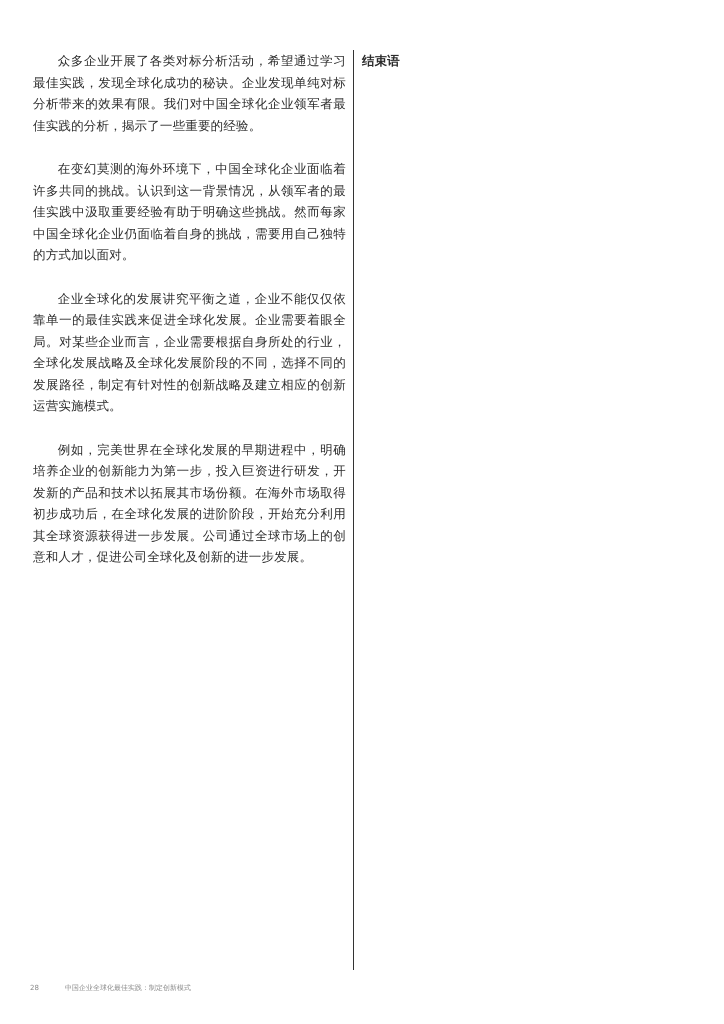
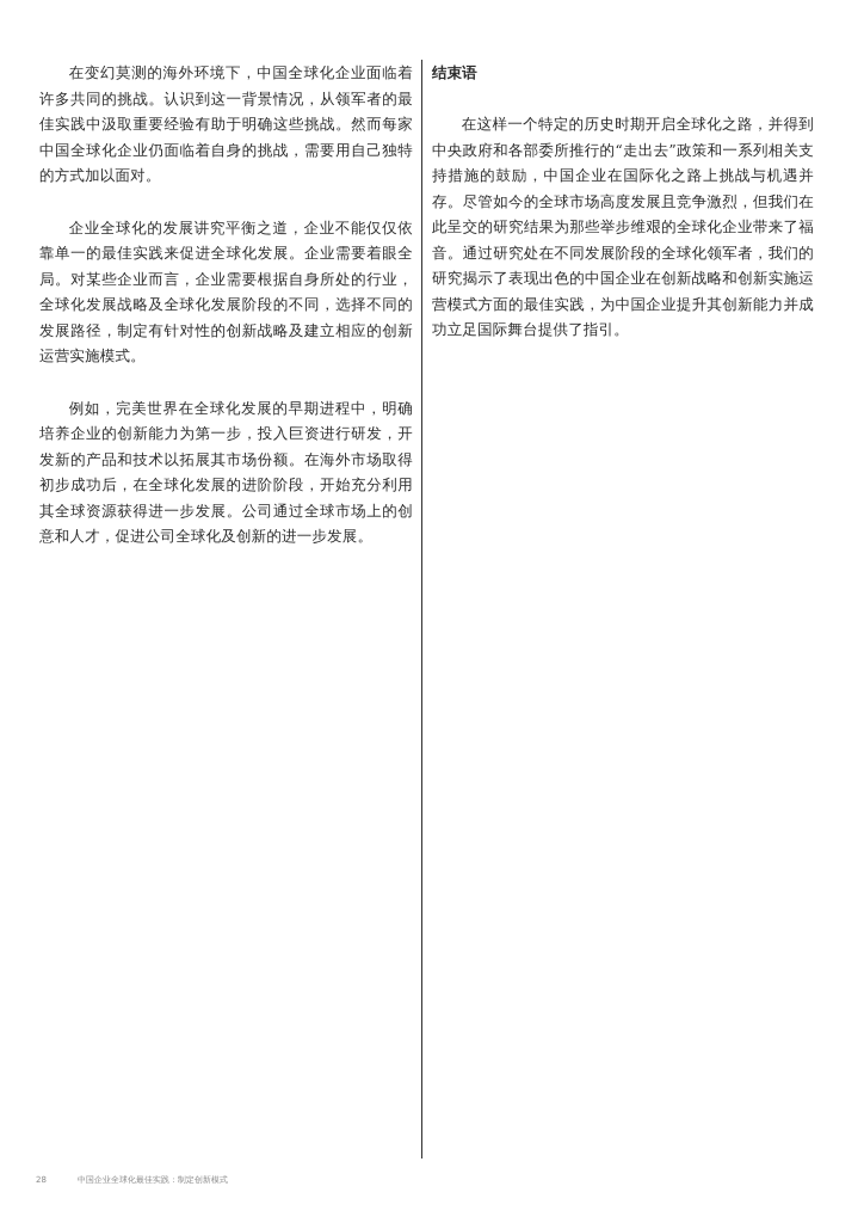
- 众多企业开展了各类对标分析活动，希望通过学习最佳实践，发现全球化成功的秘诀。企业发现单纯对标分析带来的效果有限。我们对中国全球化企业领军者最佳实践的分析，揭示了一些重要的经验。
  在变幻莫测的海外环境下，中国全球化企业面临着许多共同的挑战。认识到这一背景情况，从领军者的最佳实践中汲取重要经验有助于明确这些挑战。然而每家中国全球化企业仍面临着自身的挑战，需要用自己独特的方式加以面对。
  企业全球化的发展讲究平衡之道，企业不能仅仅依靠单一的最佳实践来促进全球化发展。企业需要着眼全局。对某些企业而言，企业需要根据自身所处的行业，全球化发展战略及全球化发展阶段的不同，选择不同的发展路径，制定有针对性的创新战略及建立相应的创新运营实施模式。
  例如，完美世界在全球化发展的早期进程中，明确培养企业的创新能力为第一步，投入巨资进行研发，开发新的产品和技术以拓展其市场份额。在海外市场取得初步成功后，在全球化发展的进阶阶段，开始充分利用其全球资源获得进一步发展。公司通过全球市场上的创意和人才，促进公司全球化及创新的进一步发展。
  结束语
+ 在这样一个特定的历史时期开启全球化之路，并得到中央政府和各部委所推行的“走出去”政策和一系列相关支持措施的鼓励，中国企业在国际化之路上挑战与机遇并存。尽管如今的全球市场高度发展且竞争激烈，但我们在此呈交的研究结果为那些举步维艰的全球化企业带来了福音。通过研究处在不同发展阶段的全球化领军者，我们的研究揭示了表现出色的中国企业在创新战略和创新实施运营模式方面的最佳实践，为中国企业提升其创新能力并成功立足国际舞台提供了指引。
  28
  中国企业全球化最佳实践：制定创新模式
